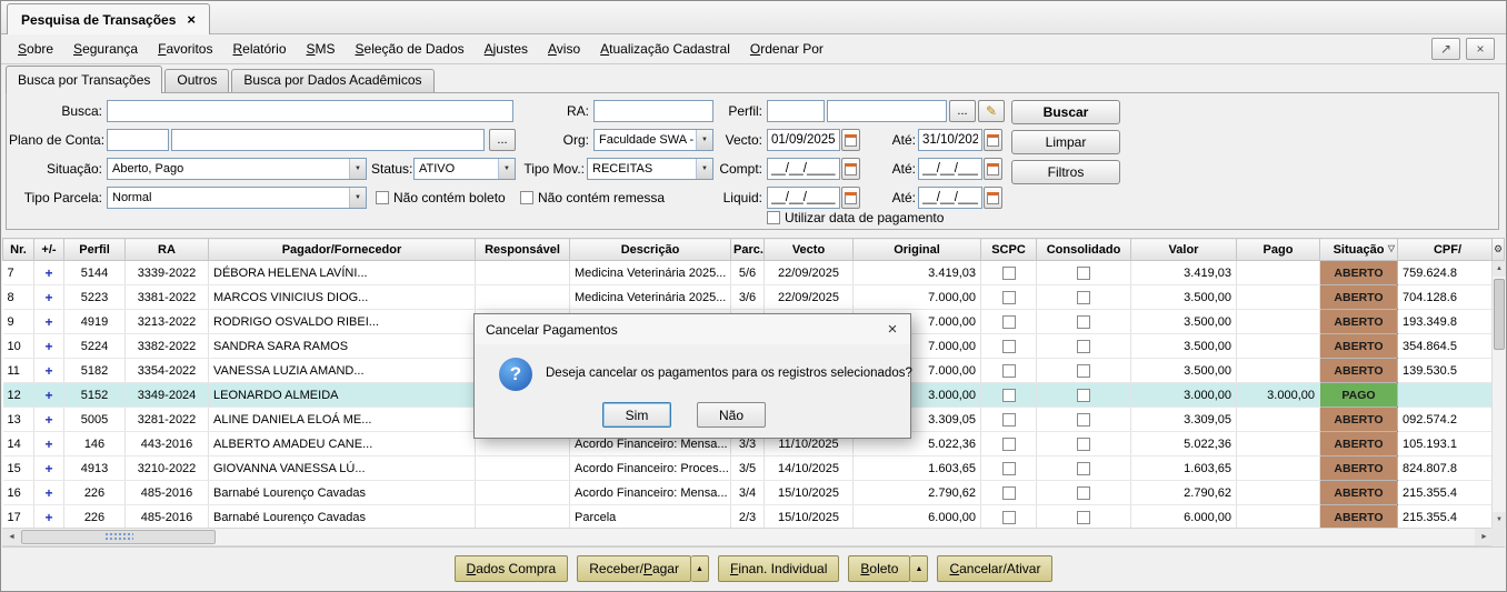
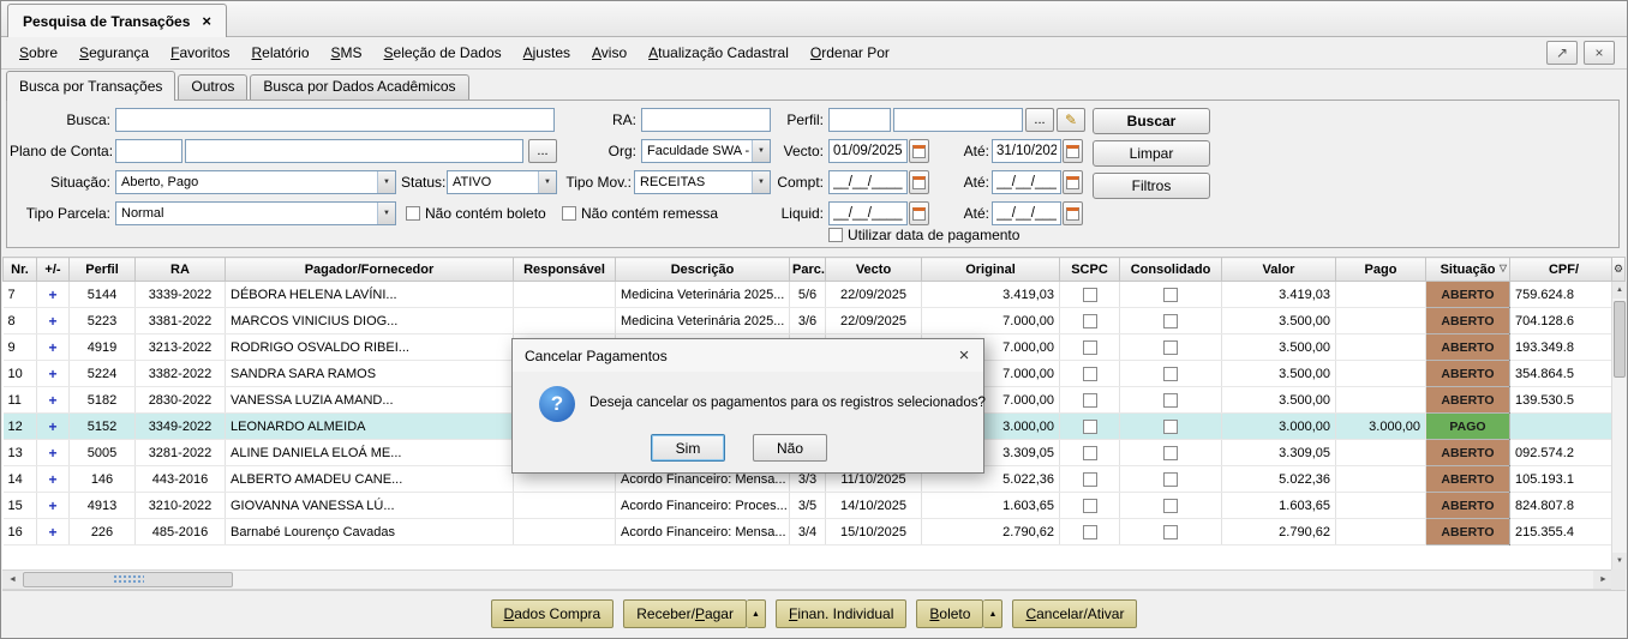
  Pesquisa de Transações
  ×
  Sobre
  Segurança
  Favoritos
  Relatório
  SMS
  Seleção de Dados
  Ajustes
  Aviso
  Atualização Cadastral
  Ordenar Por
  ↗
  ×
  Busca por Transações
  Outros
  Busca por Dados Acadêmicos
  Busca:
  RA:
  Perfil:
  ...
  ✎
  Buscar
  Plano de Conta:
  ...
  Org:
  Faculdade SWA -
  Vecto:
  01/09/2025
  Até:
  31/10/202
  Limpar
  Situação:
  Aberto, Pago
  Status:
  ATIVO
  Tipo Mov.:
  RECEITAS
  Compt:
  __/__/____
  Até:
  __/__/___
  Filtros
  Tipo Parcela:
  Normal
  Não contém boleto
  Não contém remessa
  Liquid:
  __/__/____
  Até:
  __/__/___
  Utilizar data de pagamento
  Nr.	+/-	Perfil	RA	Pagador/Fornecedor	Responsável	Descrição	Parc.	Vecto	Original	SCPC	Consolidado	Valor	Pago	Situação ▽	CPF/
  7	+	5144	3339-2022	DÉBORA HELENA LAVÍNI...		Medicina Veterinária 2025...	5/6	22/09/2025	3.419,03			3.419,03		ABERTO	759.624.8
  8	+	5223	3381-2022	MARCOS VINICIUS DIOG...		Medicina Veterinária 2025...	3/6	22/09/2025	7.000,00			3.500,00		ABERTO	704.128.6
  9	+	4919	3213-2022	RODRIGO OSVALDO RIBEI...					7.000,00			3.500,00		ABERTO	193.349.8
  10	+	5224	3382-2022	SANDRA SARA RAMOS					7.000,00			3.500,00		ABERTO	354.864.5
- 11	+	5182	3354-2022	VANESSA LUZIA AMAND...					7.000,00			3.500,00		ABERTO	139.530.5
+ 11	+	5182	2830-2022	VANESSA LUZIA AMAND...					7.000,00			3.500,00		ABERTO	139.530.5
- 12	+	5152	3349-2024	LEONARDO ALMEIDA					3.000,00			3.000,00	3.000,00	PAGO
+ 12	+	5152	3349-2022	LEONARDO ALMEIDA					3.000,00			3.000,00	3.000,00	PAGO
  13	+	5005	3281-2022	ALINE DANIELA ELOÁ ME...					3.309,05			3.309,05		ABERTO	092.574.2
  14	+	146	443-2016	ALBERTO AMADEU CANE...		Acordo Financeiro: Mensa...	3/3	11/10/2025	5.022,36			5.022,36		ABERTO	105.193.1
  15	+	4913	3210-2022	GIOVANNA VANESSA LÚ...		Acordo Financeiro: Proces...	3/5	14/10/2025	1.603,65			1.603,65		ABERTO	824.807.8
  16	+	226	485-2016	Barnabé Lourenço Cavadas		Acordo Financeiro: Mensa...	3/4	15/10/2025	2.790,62			2.790,62		ABERTO	215.355.4
- 17	+	226	485-2016	Barnabé Lourenço Cavadas		Parcela	2/3	15/10/2025	6.000,00			6.000,00		ABERTO	215.355.4
  ⚙
  D
  ados Compra
  Receber/
  P
  agar
  F
  inan. Individual
  B
  oleto
  C
  ancelar/Ativar
  Cancelar Pagamentos
  ×
  ?
  Deseja cancelar os pagamentos para os registros selecionados?
  Sim
  Não
